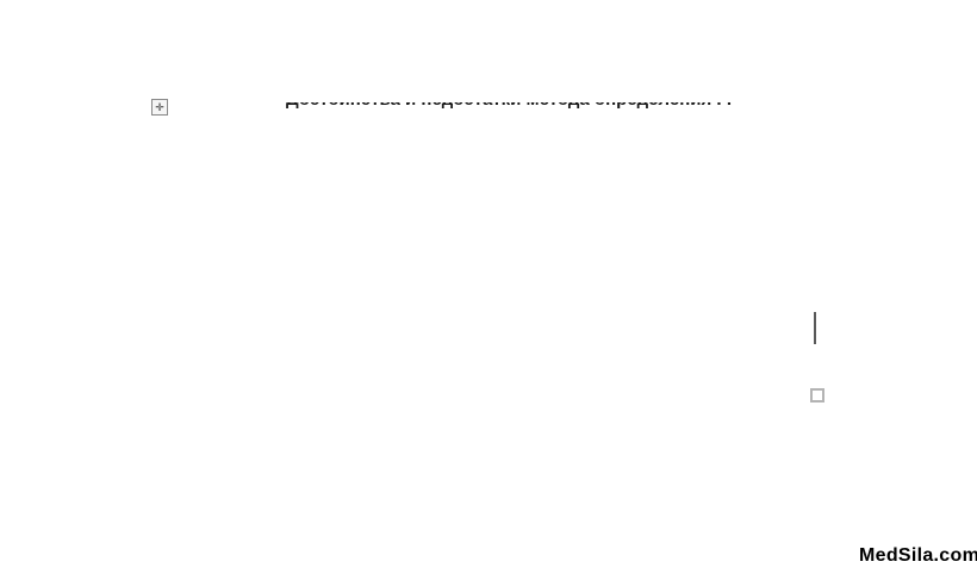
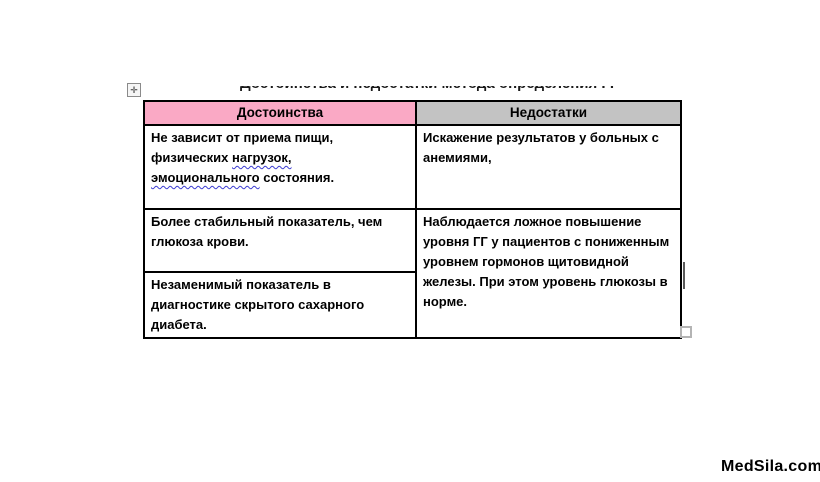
  ✛
+ Достоинства	Недостатки
+ Не зависит от приема пищи, физических нагрузок, эмоционального состояния.	Искажение результатов у больных с анемиями,
+ Более стабильный показатель, чем глюкоза крови.	Наблюдается ложное повышение уровня ГГ у пациентов с пониженным уровнем гормонов щитовидной железы. При этом уровень глюкозы в норме.
+ Незаменимый показатель в диагностике скрытого сахарного диабета.
  MedSila.com
